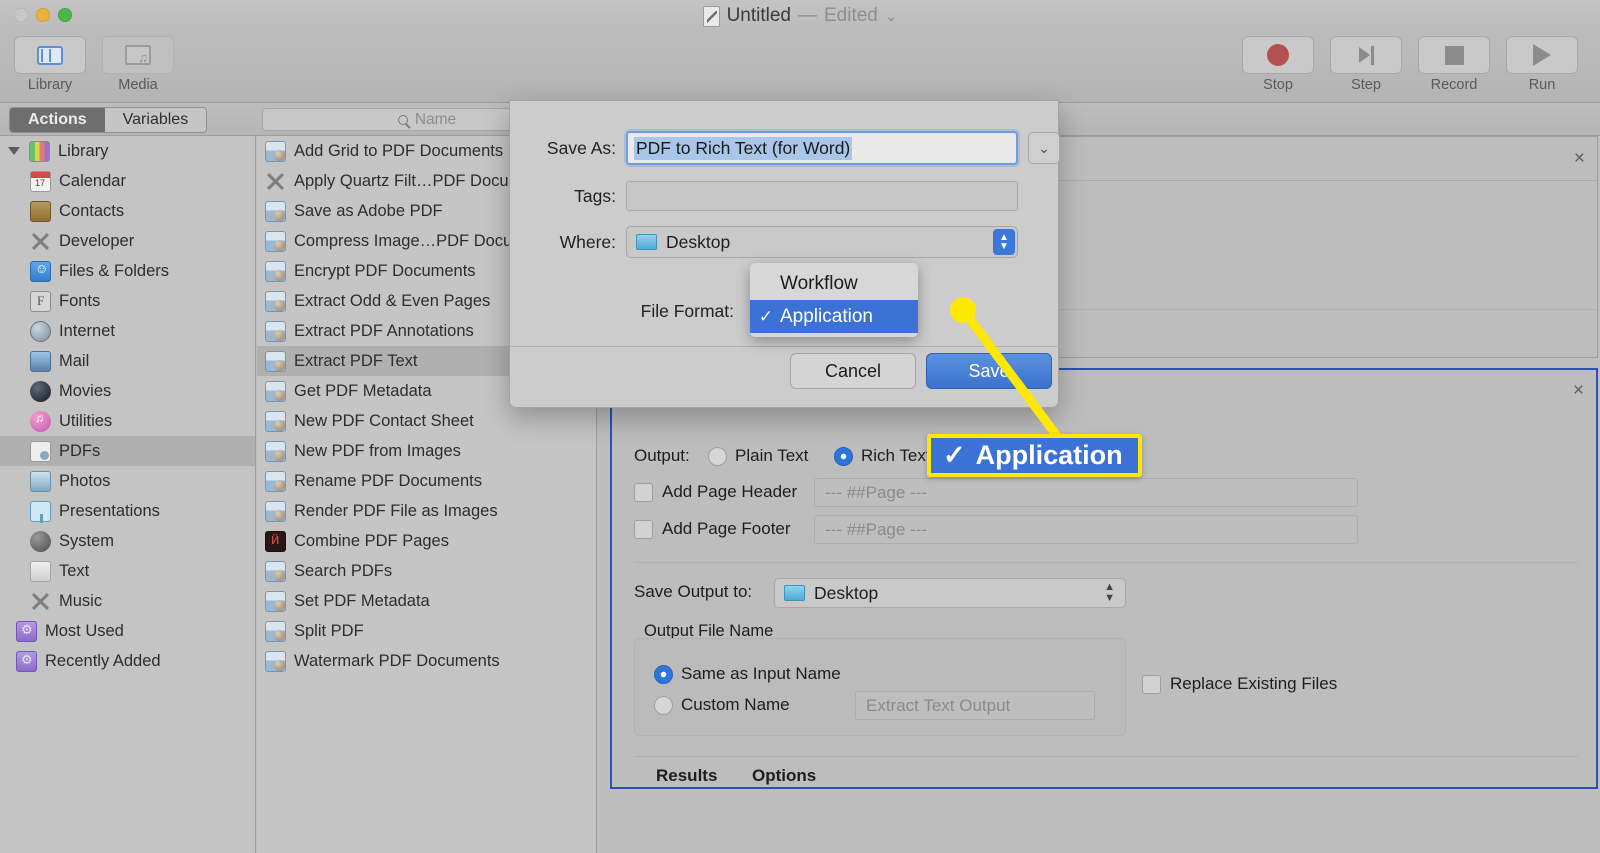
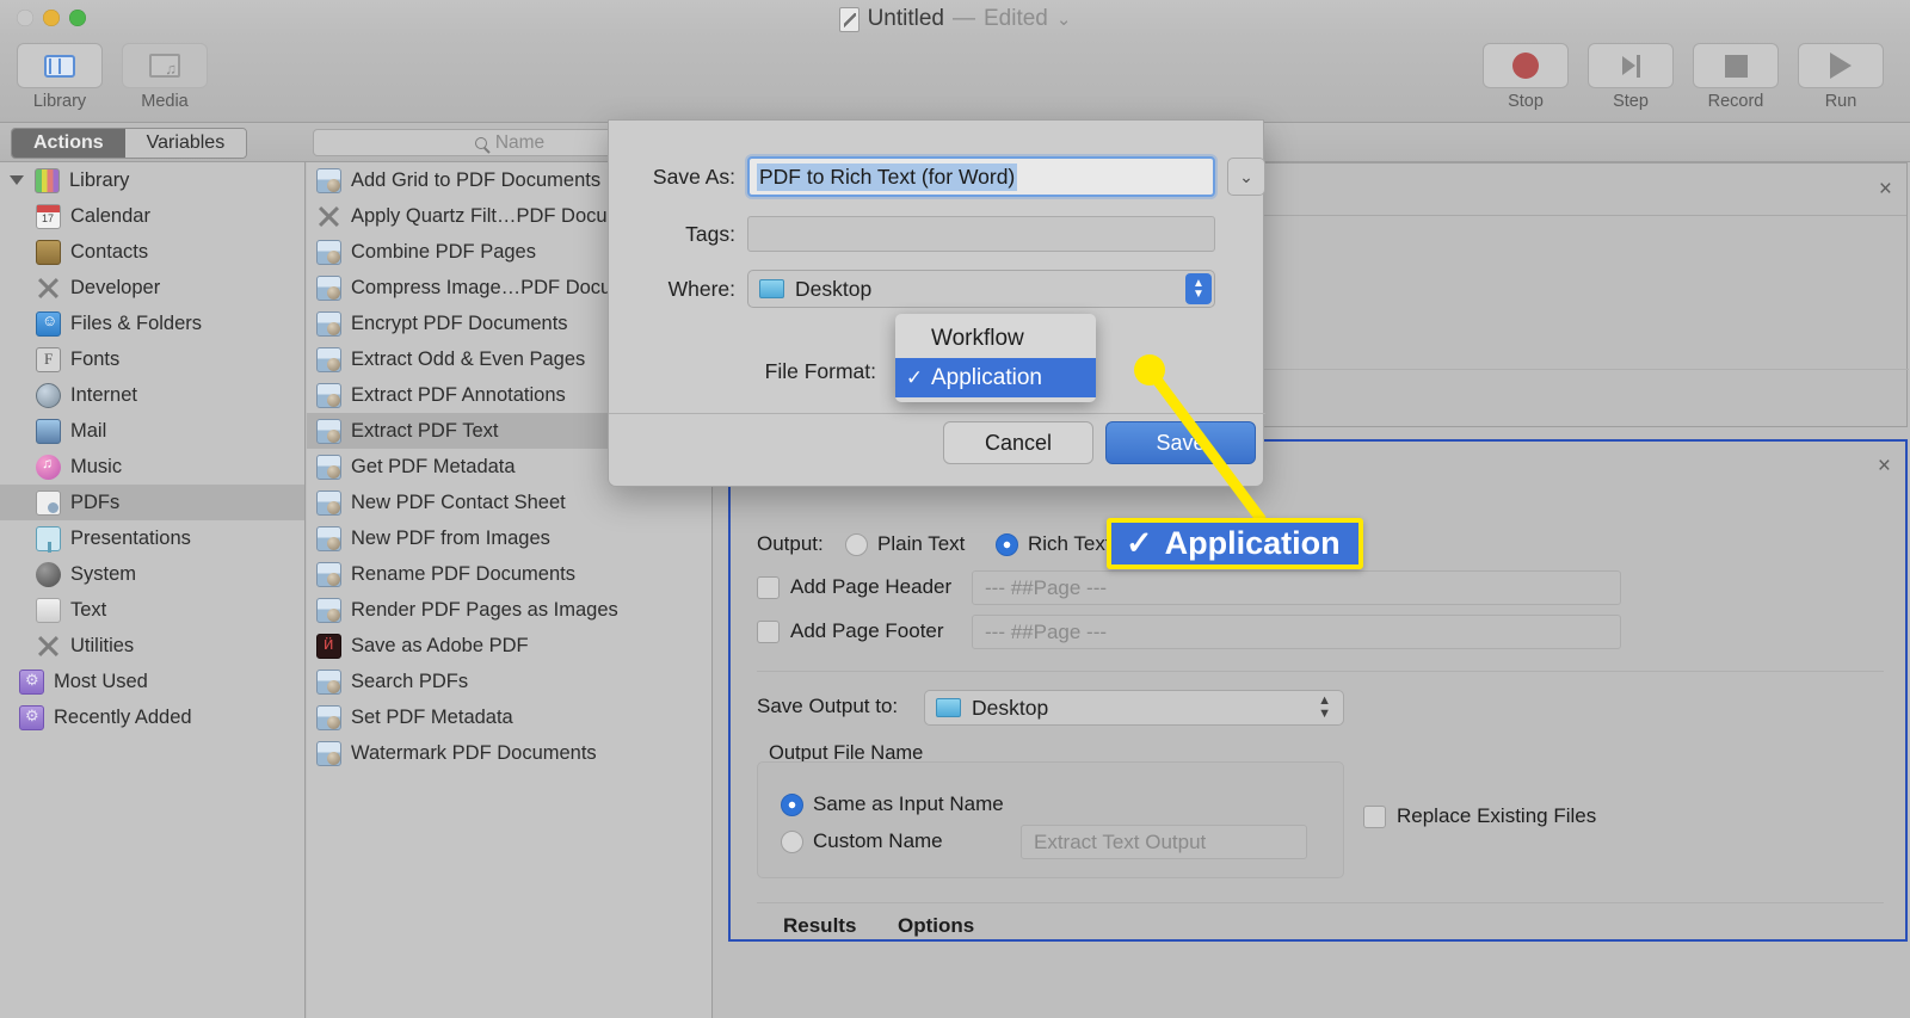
  Untitled
  —
  Edited
  ⌄
  Library
  Media
  Stop
  Step
  Record
  Run
  Actions
  Variables
  Name
  Library
  Calendar
  Contacts
  Developer
  Files & Folders
  Fonts
  Internet
  Mail
- Movies
- Utilities
+ Music
  PDFs
- Photos
  Presentations
  System
  Text
- Music
+ Utilities
  Most Used
  Recently Added
  Add Grid to PDF Documents
  Apply Quartz Filt…PDF Docu
- Save as Adobe PDF
+ Combine PDF Pages
  Compress Image…PDF Docu
  Encrypt PDF Documents
  Extract Odd & Even Pages
  Extract PDF Annotations
  Extract PDF Text
  Get PDF Metadata
  New PDF Contact Sheet
  New PDF from Images
  Rename PDF Documents
- Render PDF File as Images
+ Render PDF Pages as Images
- Combine PDF Pages
+ Save as Adobe PDF
  Search PDFs
  Set PDF Metadata
- Split PDF
  Watermark PDF Documents
  ×
  ×
  Output:
  Plain Text
  Rich Tex
  Add Page Header
  --- ##Page ---
  Add Page Footer
  --- ##Page ---
  Save Output to:
  Desktop
  ▲
  ▼
  Output File Name
  Same as Input Name
  Custom Name
  Extract Text Output
  Replace Existing Files
  Results
  Options
  ✓
  Application
  Save As:
  PDF to Rich Text (for Word)
  ⌄
  Tags:
  Where:
  Desktop
  ▲
  ▼
  File Format:
  Cancel
  Sav
  Workflow
  ✓
  Application
